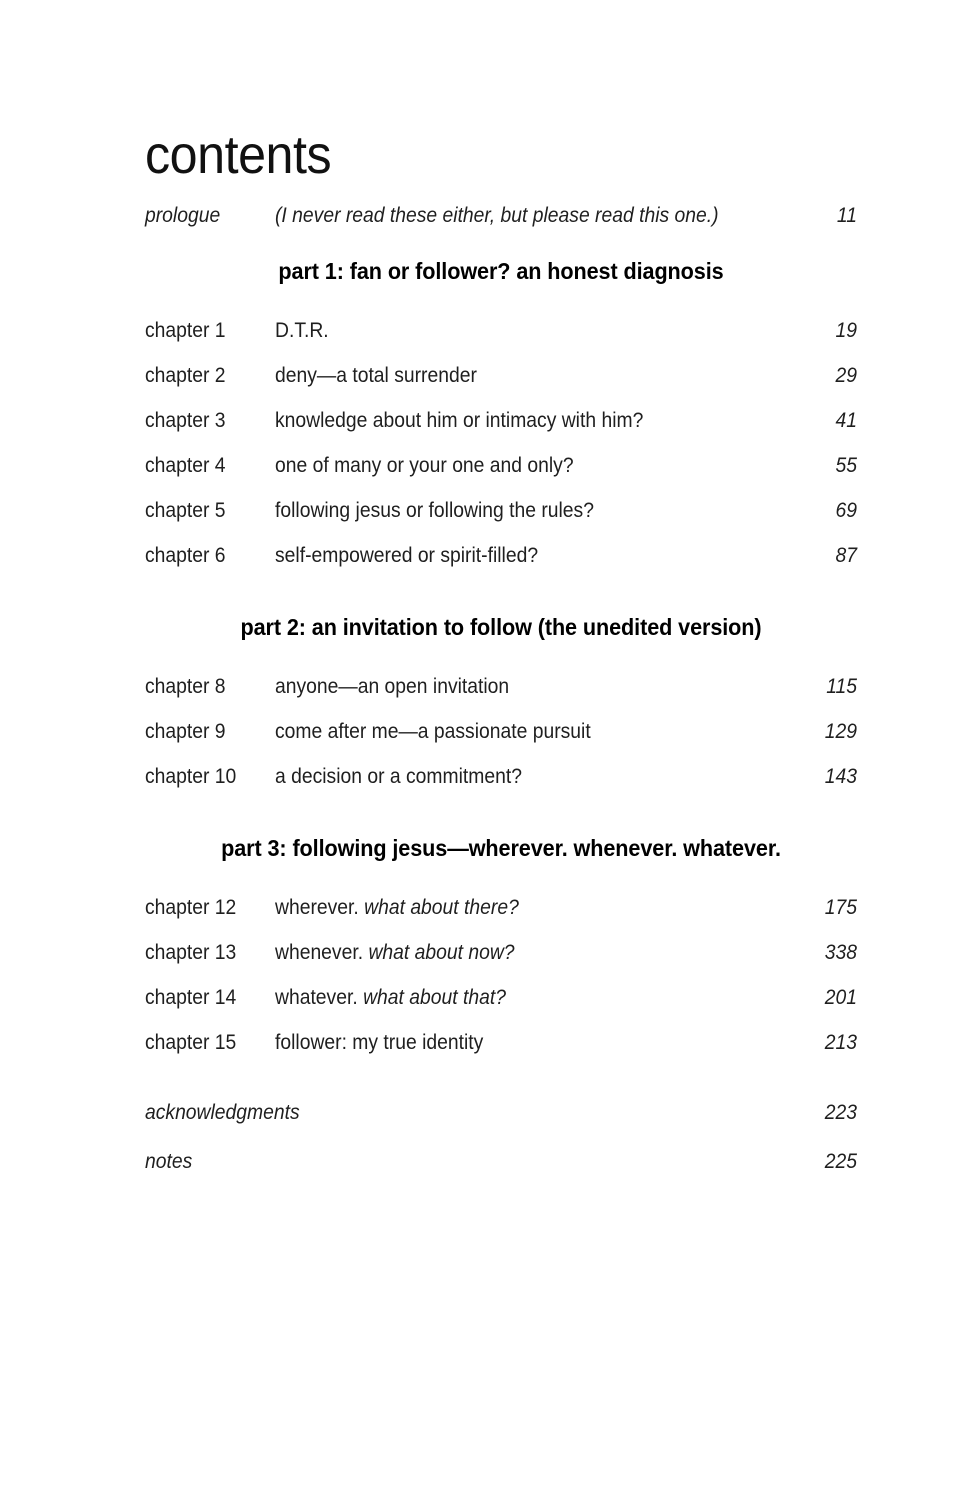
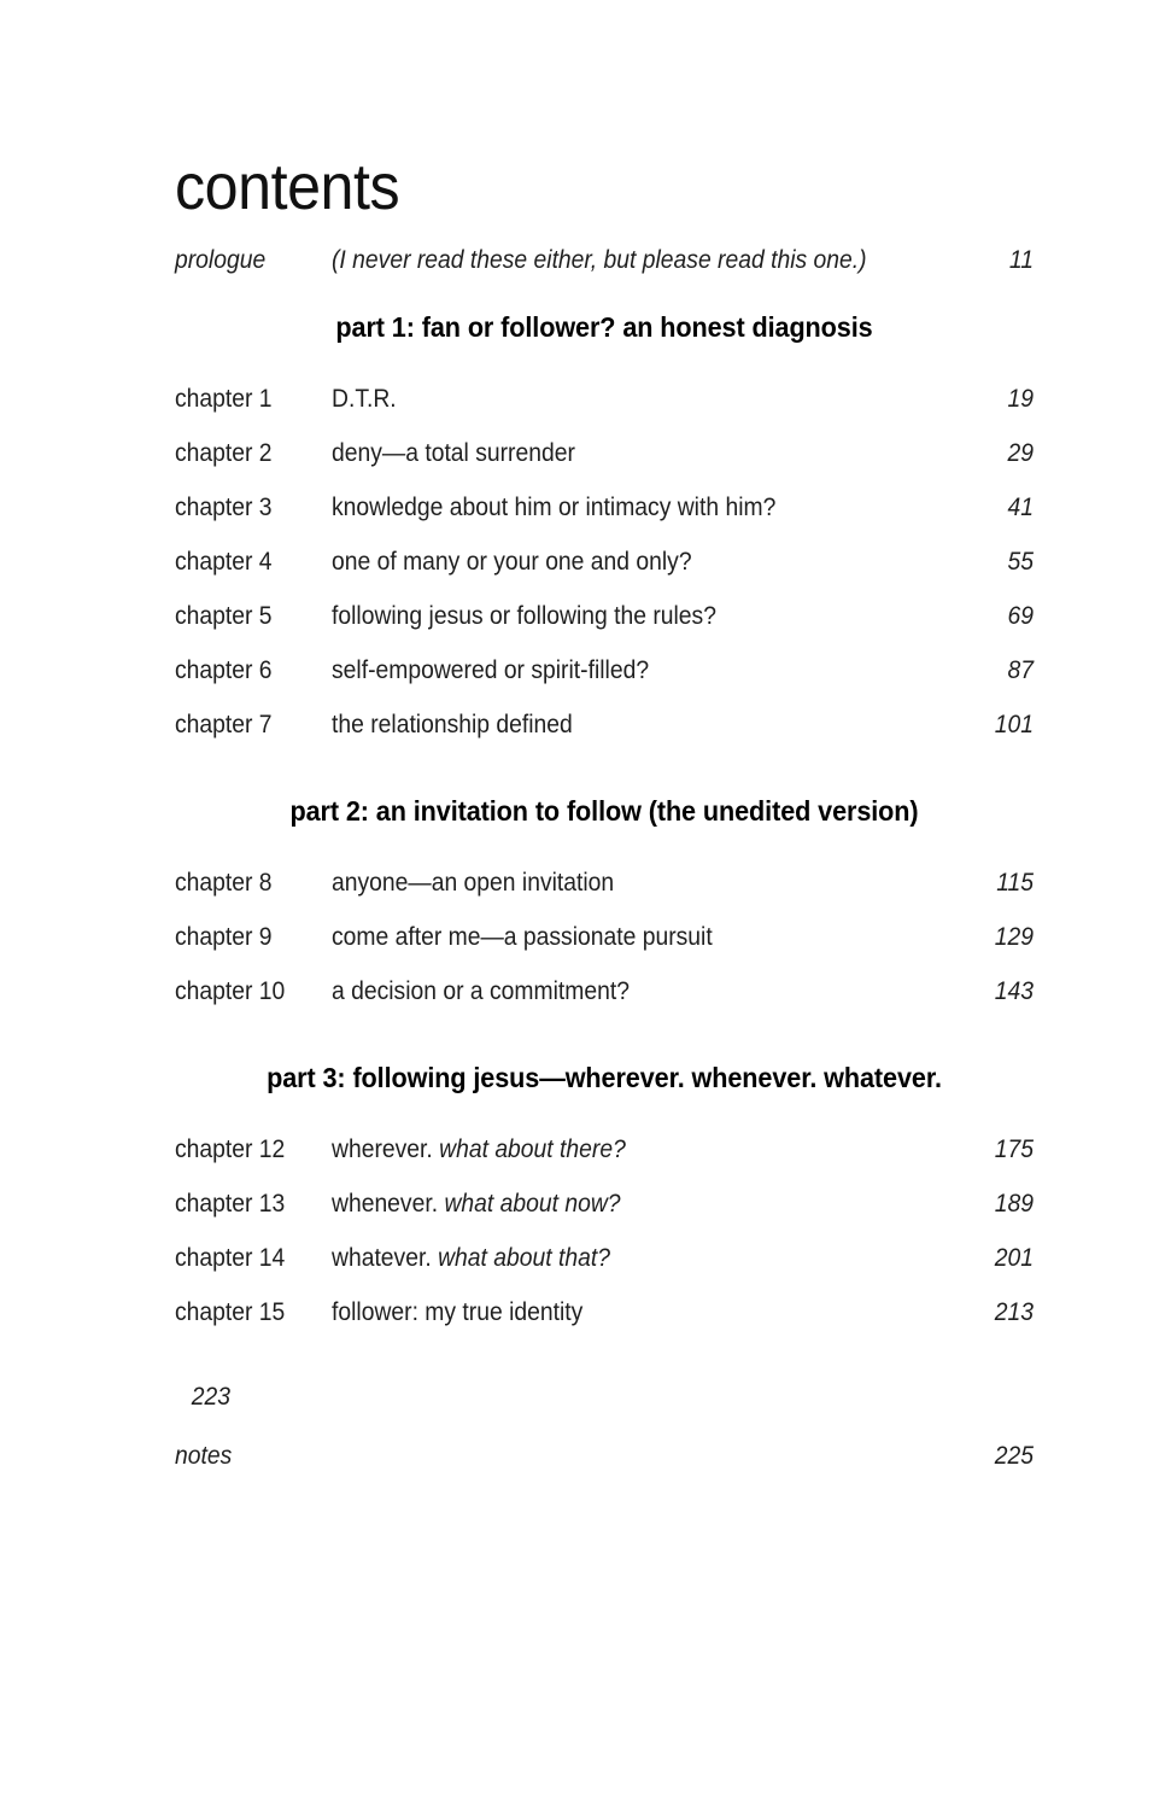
  contents
  prologue
  (I never read these either, but please read this one.)
  11
  part 1: fan or follower? an honest diagnosis
  chapter 1
  D.T.R.
  19
  chapter 2
  deny—a total surrender
  29
  chapter 3
  knowledge about him or intimacy with him?
  41
  chapter 4
  one of many or your one and only?
  55
  chapter 5
  following jesus or following the rules?
  69
  chapter 6
  self-empowered or spirit-filled?
  87
+ chapter 7
+ the relationship defined
+ 101
  part 2: an invitation to follow (the unedited version)
  chapter 8
  anyone—an open invitation
  115
  chapter 9
  come after me—a passionate pursuit
  129
  chapter 10
  a decision or a commitment?
  143
  part 3: following jesus—wherever. whenever. whatever.
  chapter 12
  wherever. what about there?
  175
  chapter 13
  whenever. what about now?
- 338
+ 189
  chapter 14
  whatever. what about that?
  201
  chapter 15
  follower: my true identity
  213
- acknowledgments
  223
  notes
  225
